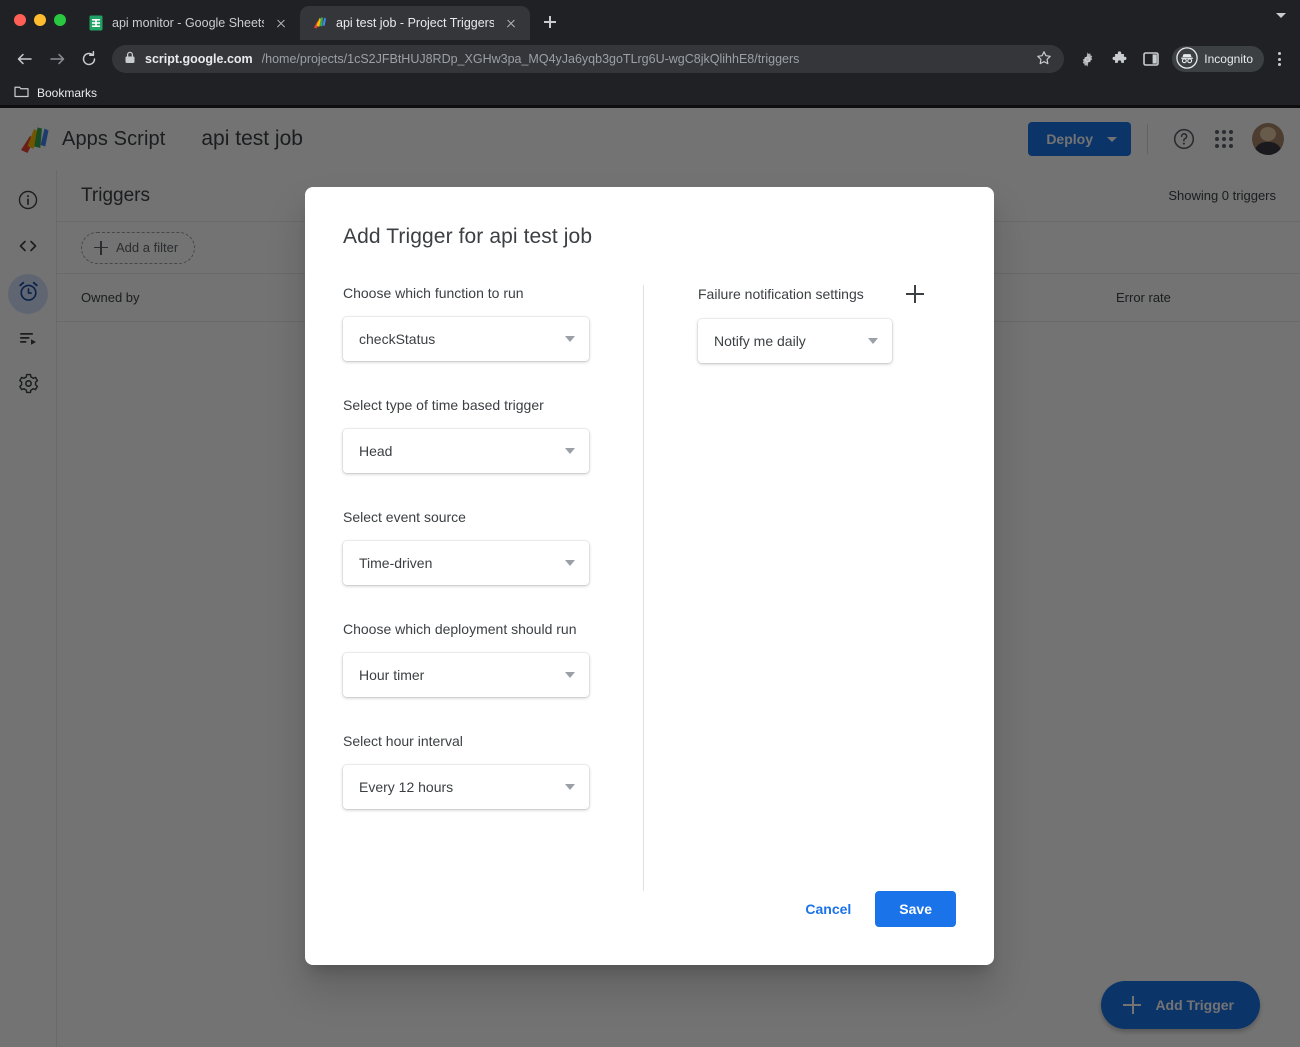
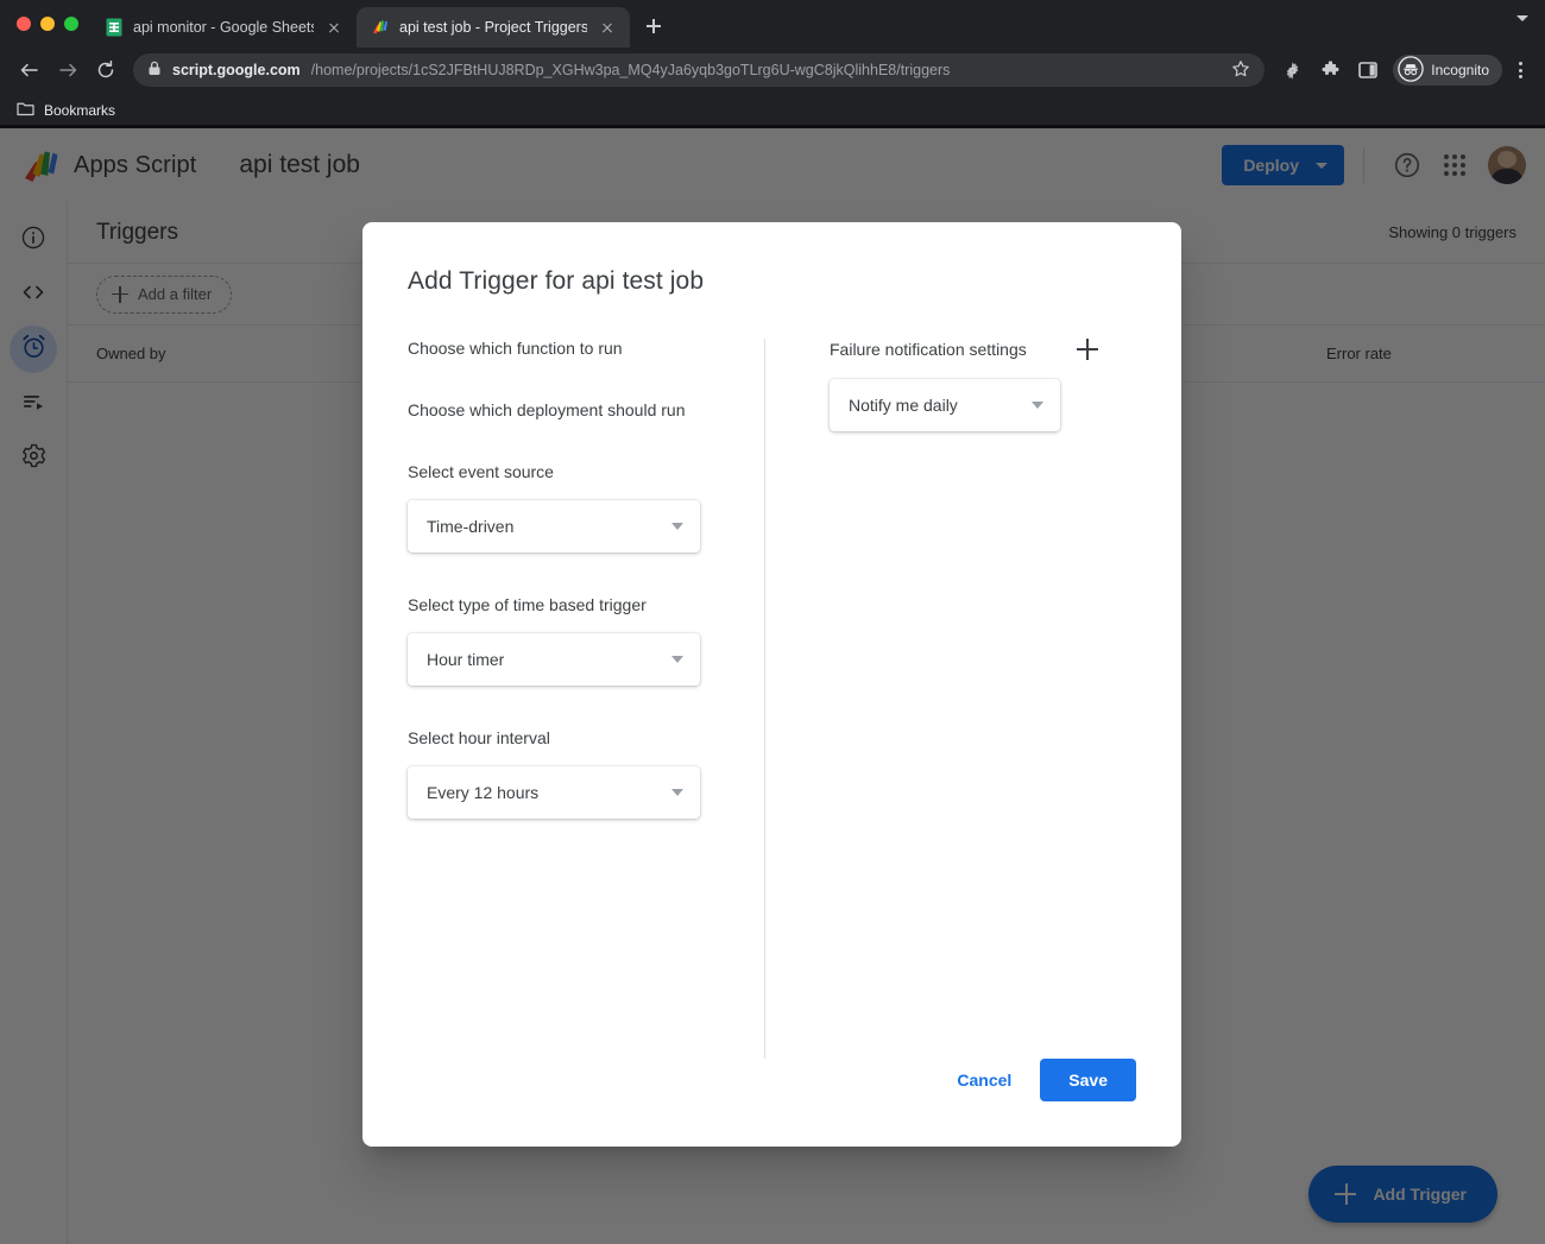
  api monitor - Google Sheet
  api test job - Project Triggers
  script.google.com
  /home/projects/1cS2JFBtHUJ8RDp_XGHw3pa_MQ4yJa6yqb3goTLrg6U-wgC8jkQlihhE8/triggers
  Incognito
  Bookmarks
  Apps Script
  api test job
  Deploy
  Triggers
  Showing 0 triggers
  Add a filter
  Owned by
  Error rate
  Add Trigger
  Add Trigger for api test job
  Choose which function to run
- checkStatus
- Select type of time based trigger
+ Choose which deployment should run
- Head
  Select event source
  Time-driven
- Choose which deployment should run
+ Select type of time based trigger
  Hour timer
  Select hour interval
  Every 12 hours
  Failure notification settings
  Notify me daily
  Cancel
  Save
